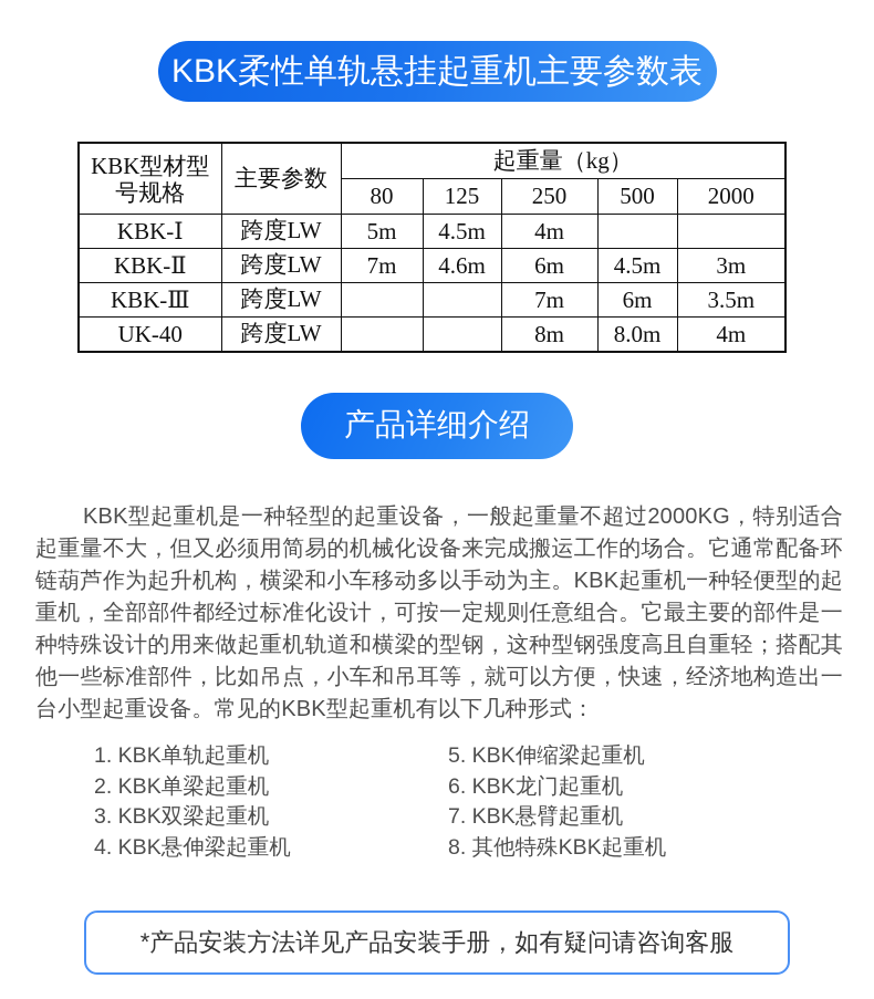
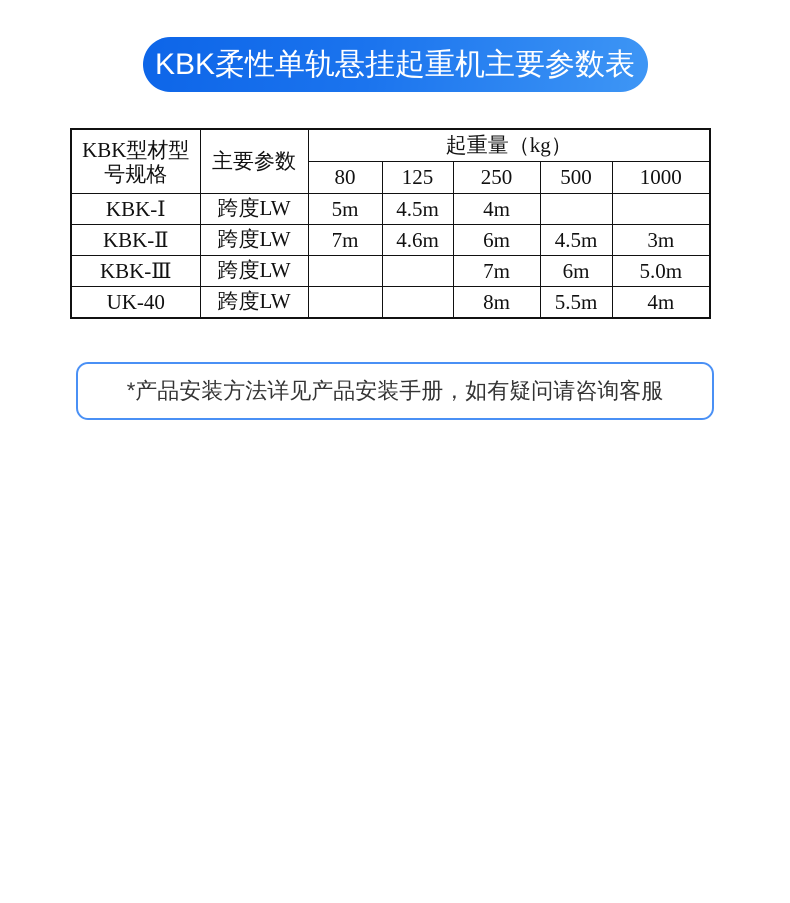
  KBK柔性单轨悬挂起重机主要参数表
  KBK型材型号规格	主要参数	起重量（kg）
- 80	125	250	500	2000
+ 80	125	250	500	1000
  KBK-Ⅰ	跨度LW	5m	4.5m	4m
  KBK-Ⅱ	跨度LW	7m	4.6m	6m	4.5m	3m
- KBK-Ⅲ	跨度LW			7m	6m	3.5m
+ KBK-Ⅲ	跨度LW			7m	6m	5.0m
- UK-40	跨度LW			8m	8.0m	4m
+ UK-40	跨度LW			8m	5.5m	4m
- 产品详细介绍
- KBK型起重机是一种轻型的起重设备，一般起重量不超过2000KG，特别适合起重量不大，但又必须用简易的机械化设备来完成搬运工作的场合。它通常配备环链葫芦作为起升机构，横梁和小车移动多以手动为主。KBK起重机一种轻便型的起重机，全部部件都经过标准化设计，可按一定规则任意组合。它最主要的部件是一种特殊设计的用来做起重机轨道和横梁的型钢，这种型钢强度高且自重轻；搭配其他一些标准部件，比如吊点，小车和吊耳等，就可以方便，快速，经济地构造出一台小型起重设备。常见的KBK型起重机有以下几种形式：
- 1. KBK单轨起重机
- 2. KBK单梁起重机
- 3. KBK双梁起重机
- 4. KBK悬伸梁起重机
- 5. KBK伸缩梁起重机
- 6. KBK龙门起重机
- 7. KBK悬臂起重机
- 8. 其他特殊KBK起重机
  *产品安装方法详见产品安装手册，如有疑问请咨询客服
